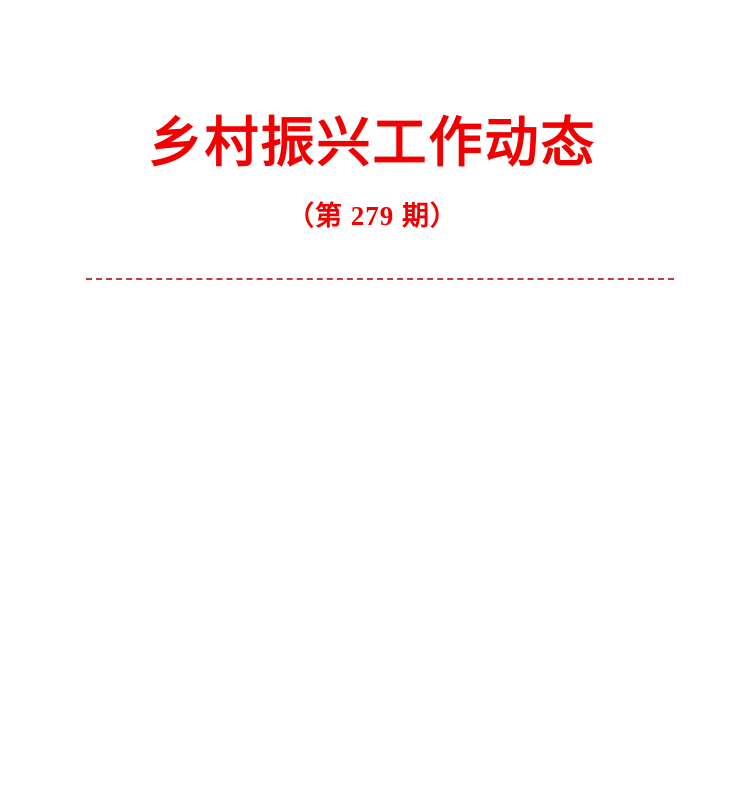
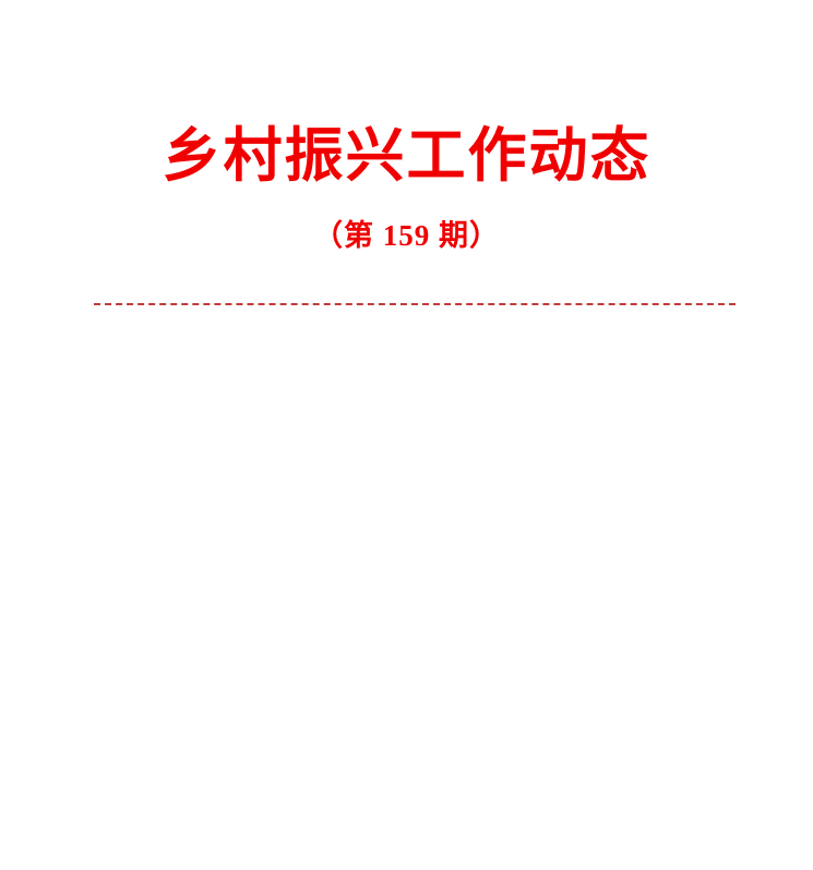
  乡村振兴工作动态
- （第 279 期）
+ （第 159 期）
